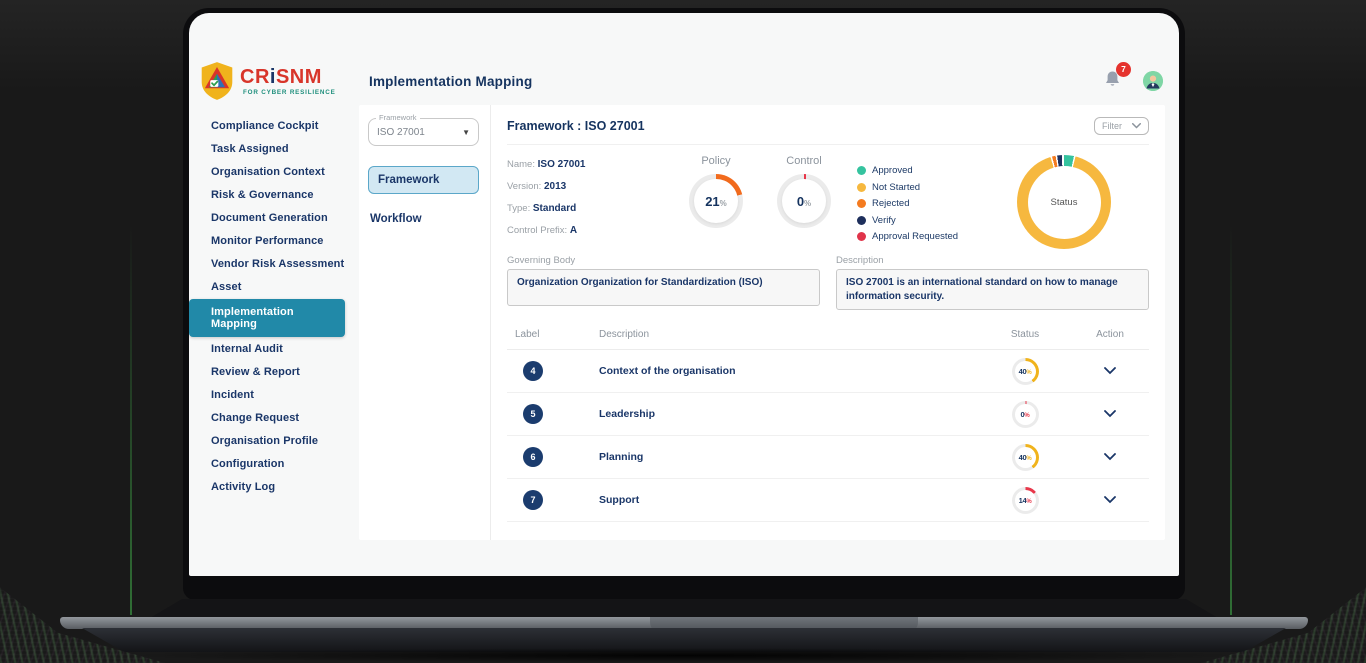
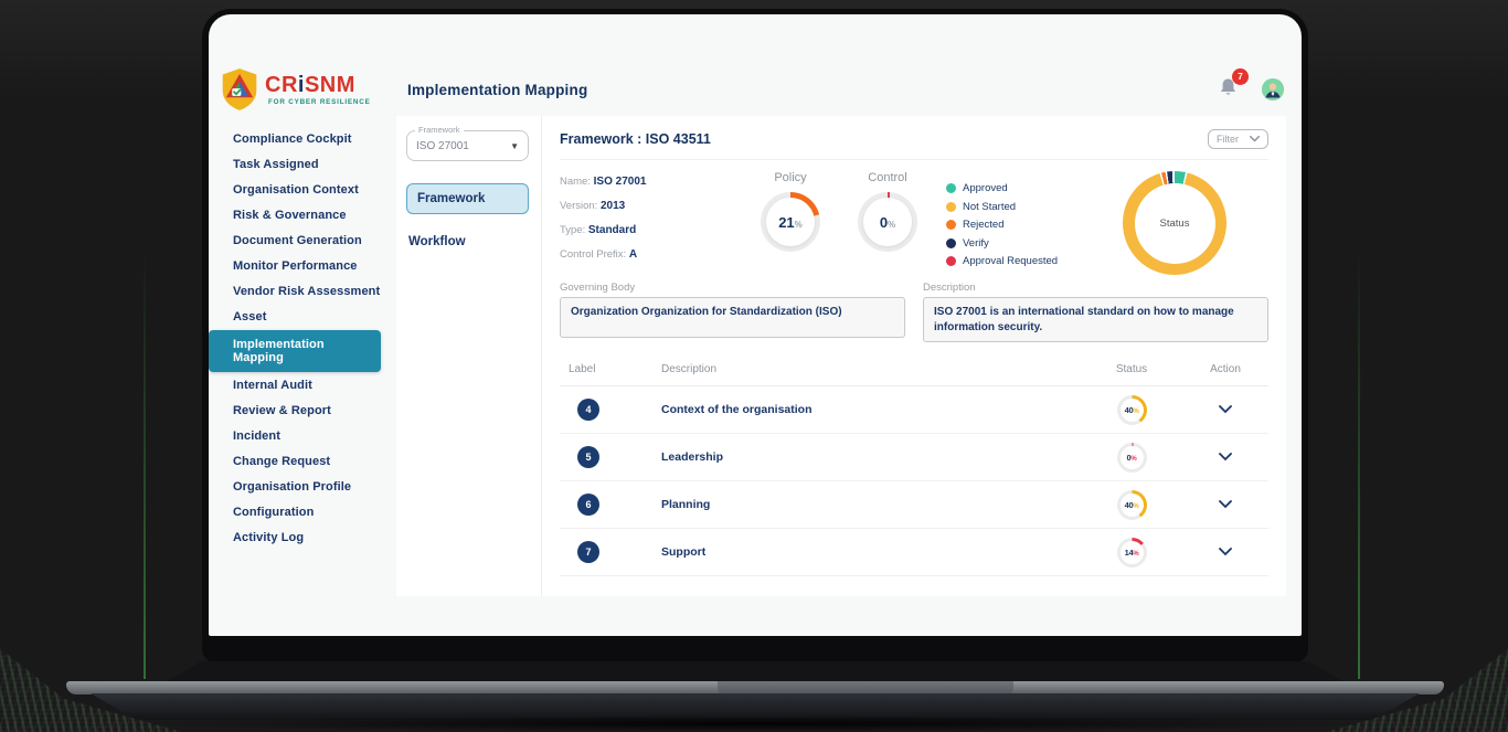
  CRiSNM
  Implementation Mapping
  7
  Compliance Cockpit
  Task Assigned
  Organisation Context
  Risk & Governance
  Document Generation
  Monitor Performance
  Vendor Risk Assessment
  Asset
  Implementation Mapping
  Internal Audit
  Review & Report
  Incident
  Change Request
  Organisation Profile
  Configuration
  Activity Log
  Framework
  ISO 27001
  ▼
  Framework
  Workflow
- Framework : ISO 27001
+ Framework : ISO 43511
  Filter
  Name: ISO 27001
  Version: 2013
  Type: Standard
  Control Prefix: A
  Policy
  21%
  Control
  0%
  Approved
  Not Started
  Rejected
  Verify
  Approval Requested
  Status
  Governing Body
  Organization Organization for Standardization (ISO)
  Description
  ISO 27001 is an international standard on how to manage information security.
  Label
  Description
  Status
  Action
  4
  Context of the organisation
  5
  Leadership
  6
  Planning
  7
  Support
